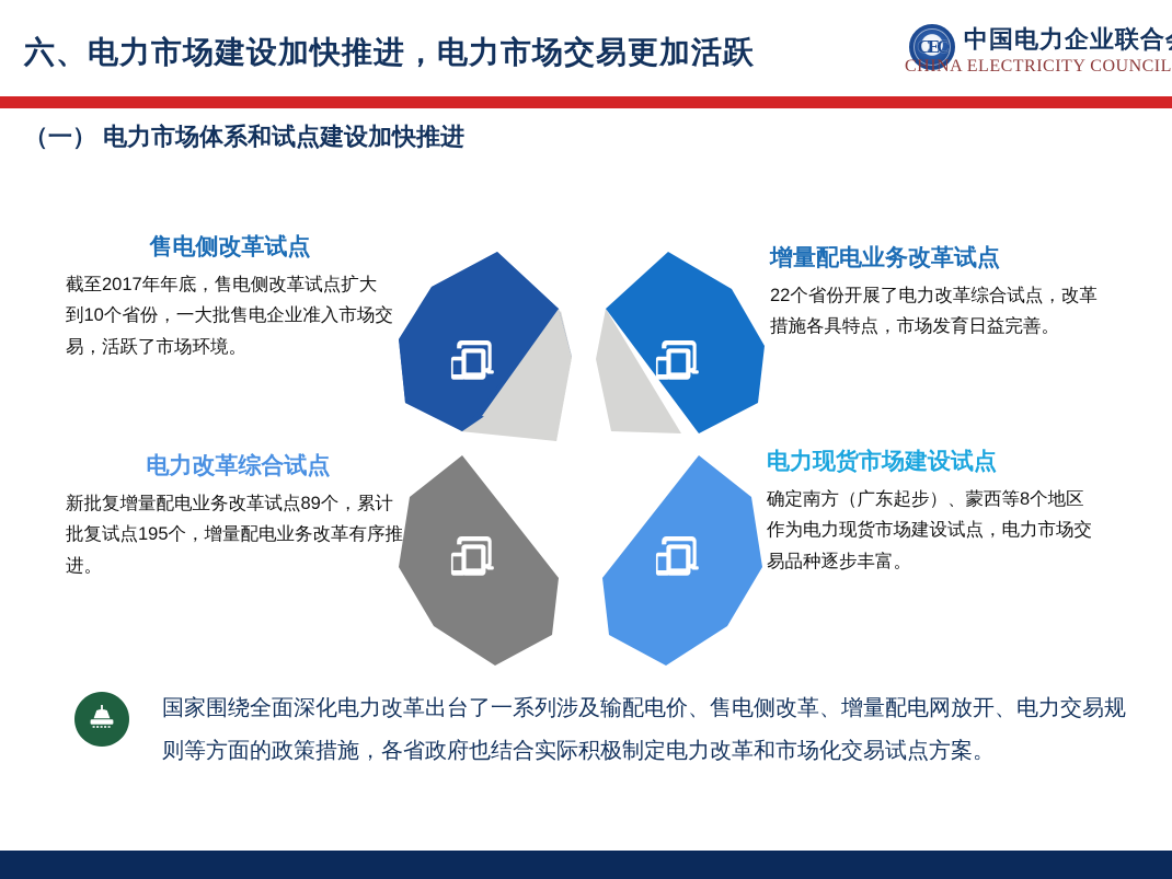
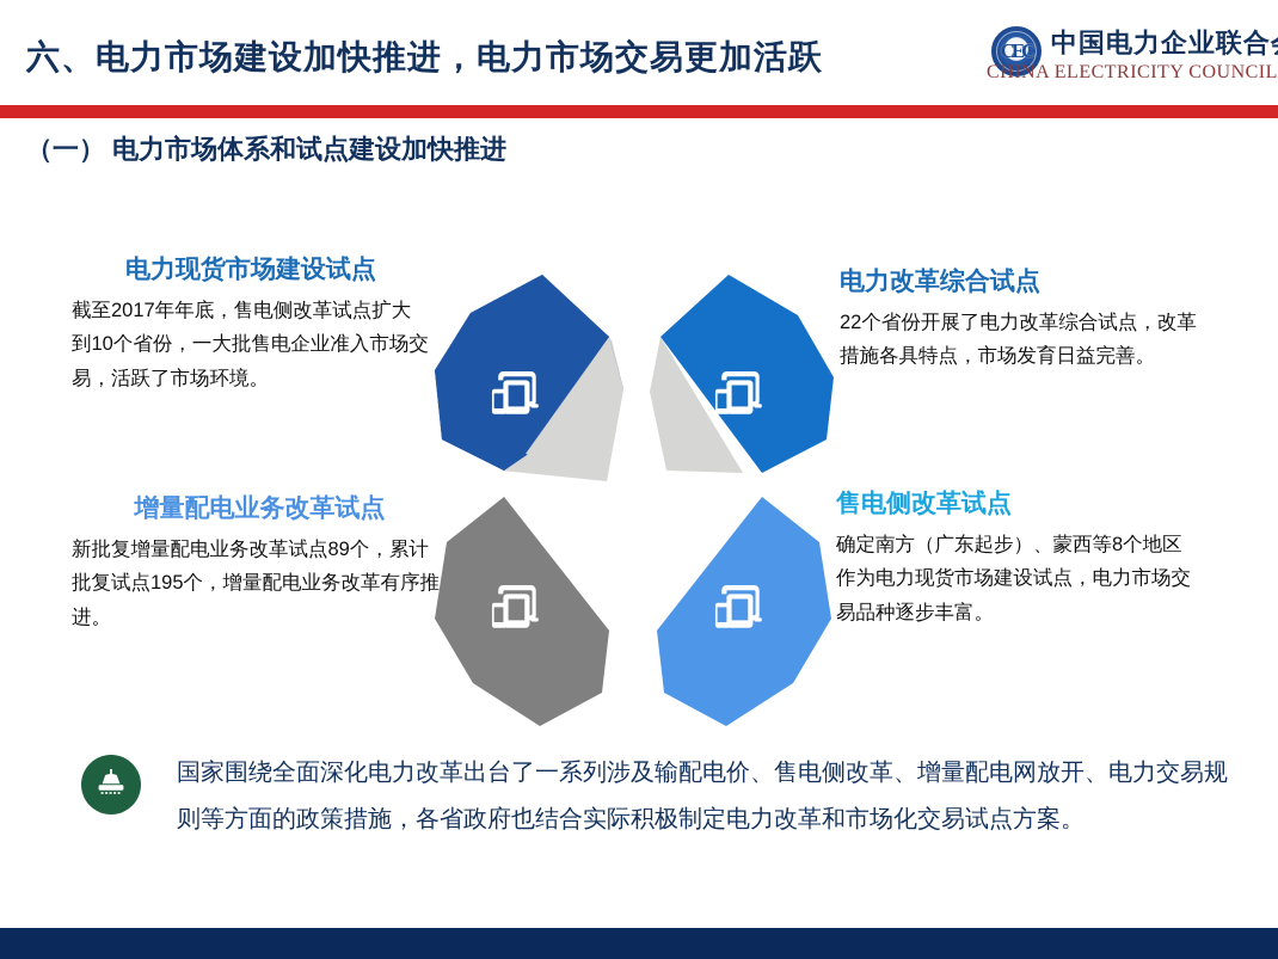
  六、电力市场建设加快推进，电力市场交易更加活跃
  CEC
  中国电力企业联合
  CHINA ELECTRICITY COUNCIL
  （一） 电力市场体系和试点建设加快推进
- 售电侧改革试点
+ 电力现货市场建设试点
  截至2017年年底，售电侧改革试点扩大到10个省份，一大批售电企业准入市场交易，活跃了市场环境。
- 增量配电业务改革试点
+ 电力改革综合试点
  22个省份开展了电力改革综合试点，改革措施各具特点，市场发育日益完善。
- 电力改革综合试点
+ 增量配电业务改革试点
  新批复增量配电业务改革试点89个，累计批复试点195个，增量配电业务改革有序推进。
- 电力现货市场建设试点
+ 售电侧改革试点
  确定南方（广东起步）、蒙西等8个地区作为电力现货市场建设试点，电力市场交易品种逐步丰富。
  国家围绕全面深化电力改革出台了一系列涉及输配电价、售电侧改革、增量配电网放开、电力交易规则等方面的政策措施，各省政府也结合实际积极制定电力改革和市场化交易试点方案。
